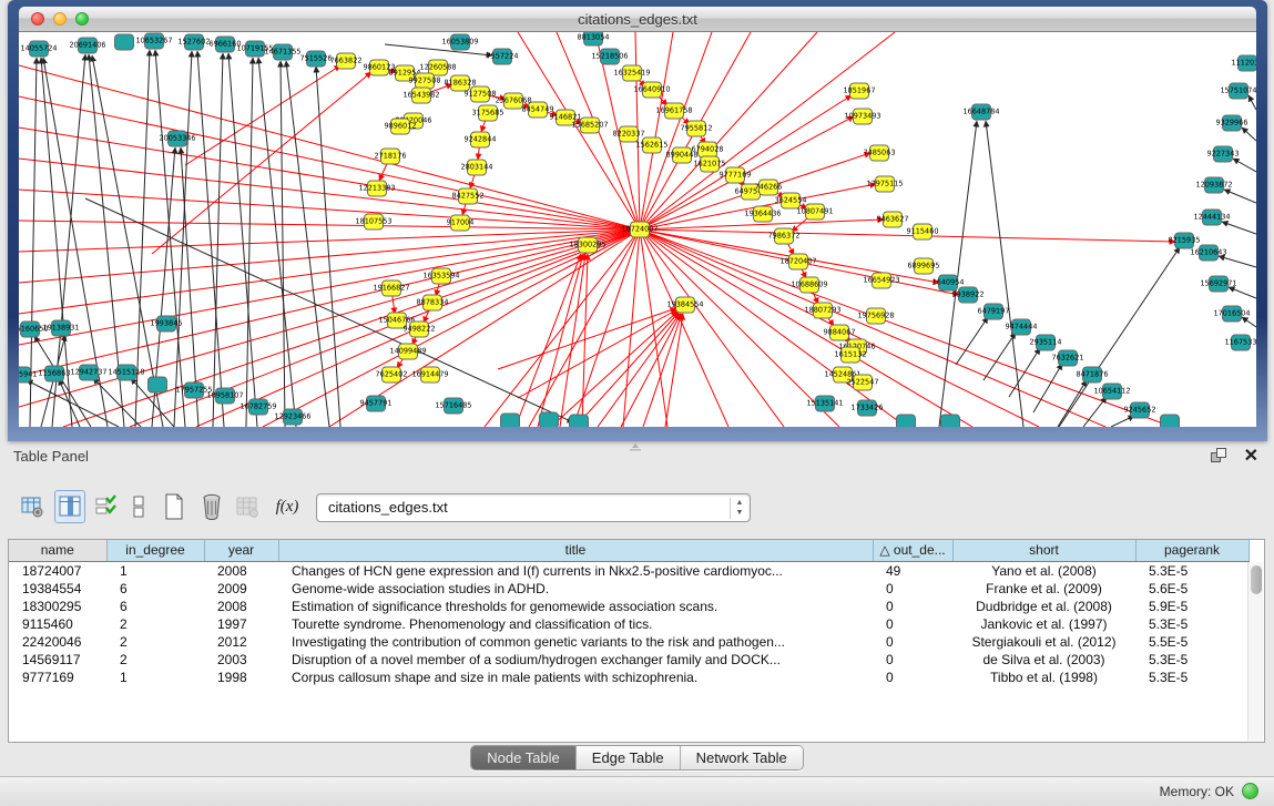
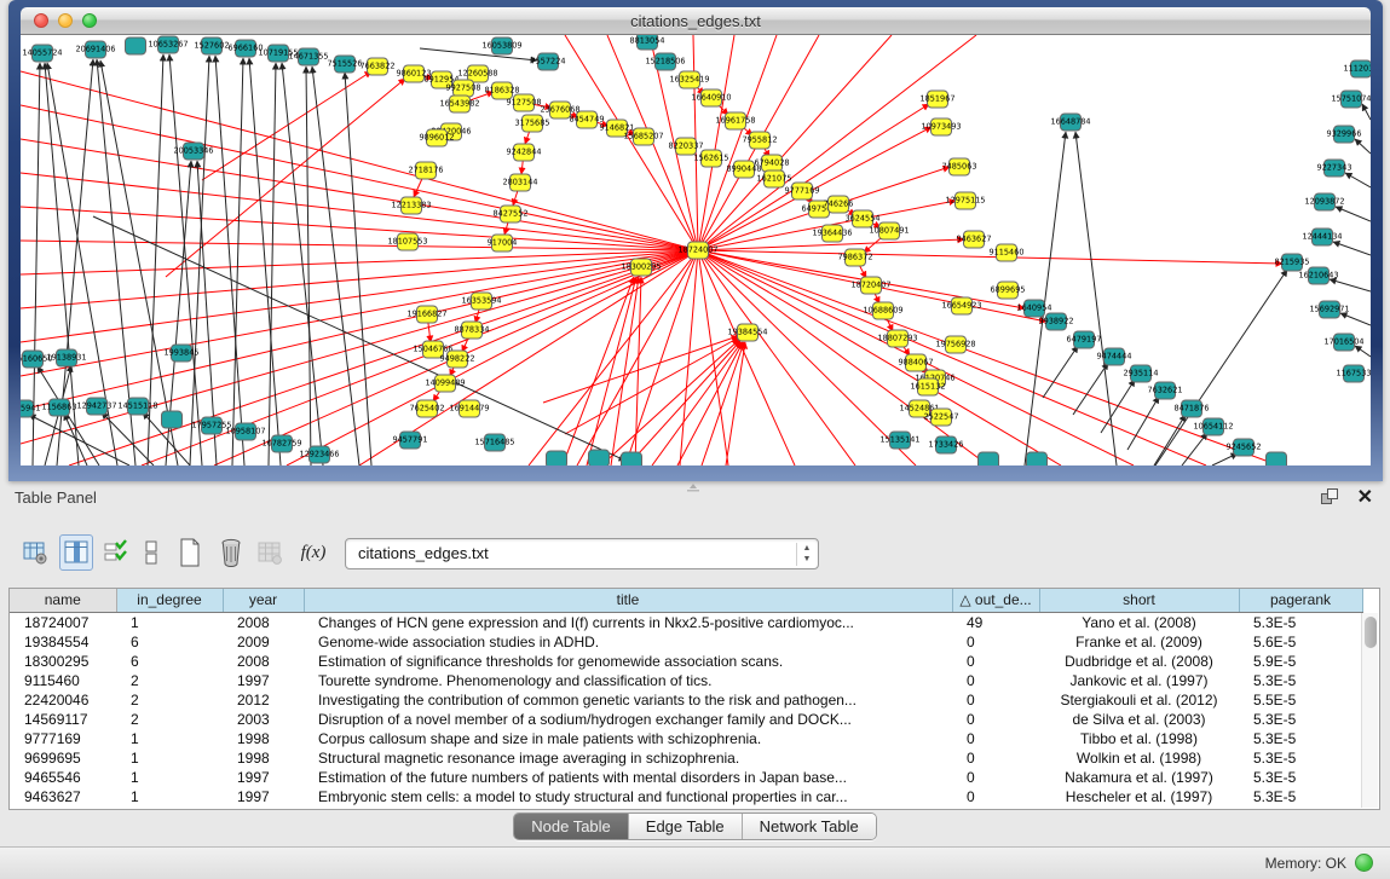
  citations_edges.txt
  14055724
  20691406
  10653267
  1527602
  6966160
  10719155
  14671355
  7515526
  20053346
  16053809
  7557224
  8813054
  15218506
  5160650
  19138931
  1993845
  1156863
  12942737
  14515118
  17957255
  10958107
  16782759
  12923466
  9457791
  15716485
  15135141
  1733426
  16648784
  11120
  15751074
  9329966
  9227343
  12093872
  12444134
  8215935
  16210643
  15692971
  17016504
  1167533
  6479197
  9474444
  2935114
  7632621
  8471876
  10654112
  9245652
  1640954
  9938922
  7663822
  9860123
  8912954
  12260588
  9927508
  16543982
  8186328
  9127508
  23676068
  8454749
  9146821
  15685207
  9896012
  3175685
  9242844
  2718176
  2803144
  12213383
  8427552
  18107553
  917004
  18724007
  18300295
  16353594
  19166827
  8878334
  15046766
  9498222
  14099489
  7625402
  16914479
  19384554
  16325419
  16640910
  16961758
  8220337
  7955812
  1562615
  8990448
  6794028
  1621075
  9777169
  64975
  746266
  3624554
  19364436
  10807491
  7986372
  18720407
  10688609
  18807293
  9884067
  1615132
  1452486
  2522547
  16654923
  19756928
  6899695
  1851967
  10973493
  7485063
  12975115
  9463627
  9115460
  Table Panel
  ✕
  f(x)
  citations_edges.txt
  name	in_degree	year	title	△ out_de...	short	pagerank
  18724007	1	2008	Changes of HCN gene expression and I(f) currents in Nkx2.5-positive cardiomyoc...	49	Yano et al. (2008)	5.3E-5
  19384554	6	2009	Genome-wide association studies in ADHD.	0	Franke et al. (2009)	5.6E-5
  18300295	6	2008	Estimation of significance thresholds for genomewide association scans.	0	Dudbridge et al. (2008)	5.9E-5
  9115460	2	1997	Tourette syndrome. Phenomenology and classification of tics.	0	Jankovic et al. (1997)	5.3E-5
  22420046	2	2012	Investigating the contribution of common genetic variants to the risk and pathogen...	0	Stergiakouli et al. (2012)	5.5E-5
  14569117	2	2003	Disruption of a novel member of a sodium/hydrogen exchanger family and DOCK...	0	de Silva et al. (2003)	5.3E-5
  9777169	1	1998	Corpus callosum shape and size in male patients with schizophrenia.	0	Tibbo et al. (1998)	5.3E-5
+ 9699695	1	1998	Structural magnetic resonance image averaging in schizophrenia.	0	Wolkin et al. (1998)	5.3E-5
+ 9465546	1	1997	Estimation of the future numbers of patients with mental disorders in Japan base...	0	Nakamura et al. (1997)	5.3E-5
+ 9463627	1	1997	Embryonic stem cells: a model to study structural and functional properties in car...	0	Hescheler et al. (1997)	5.3E-5
  Node Table
  Edge Table
  Network Table
  Memory: OK
